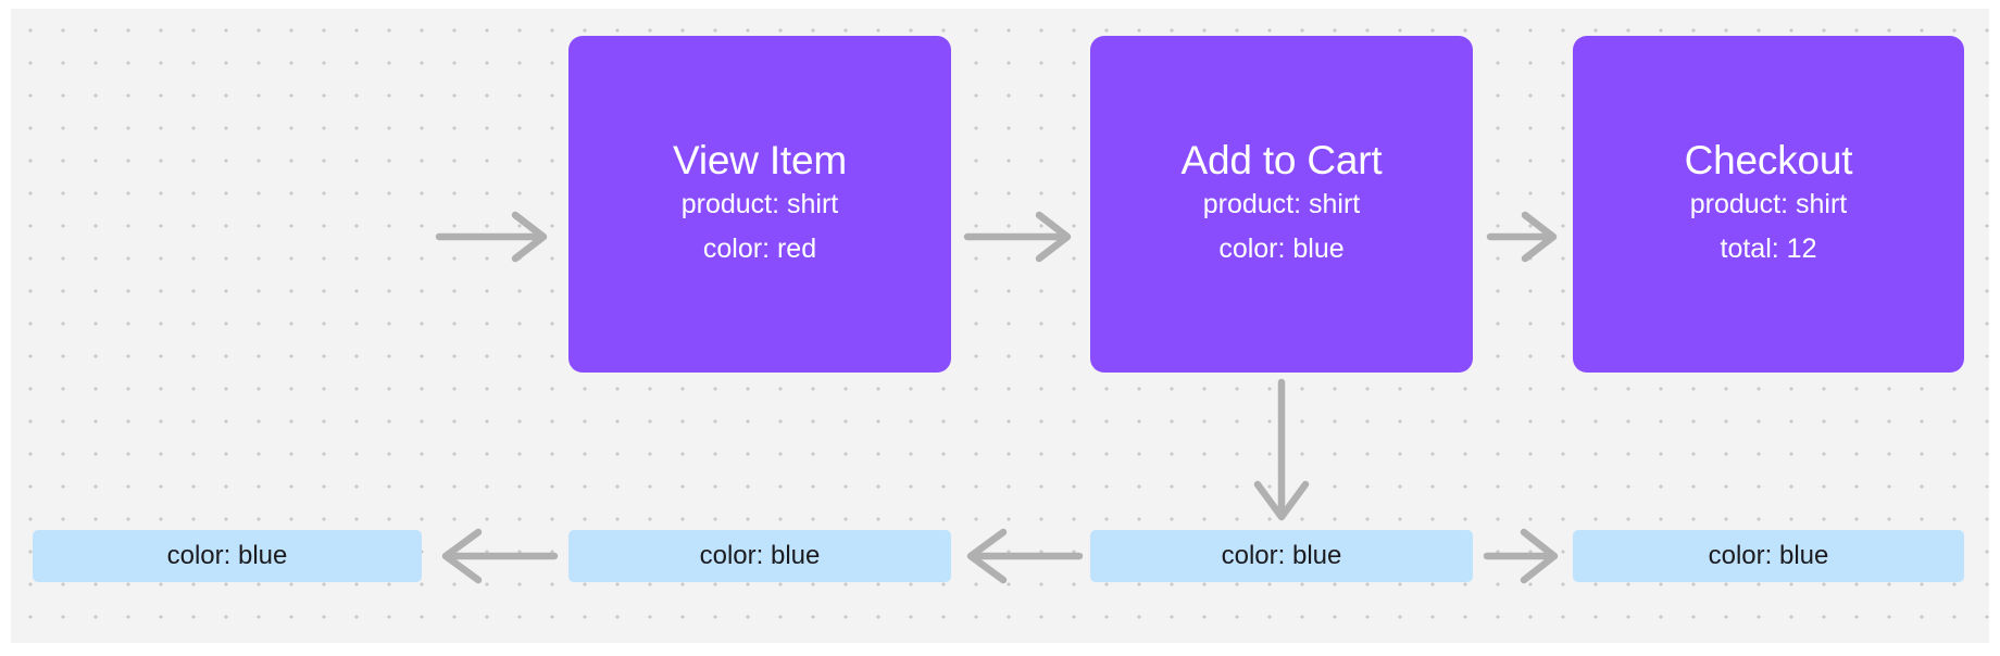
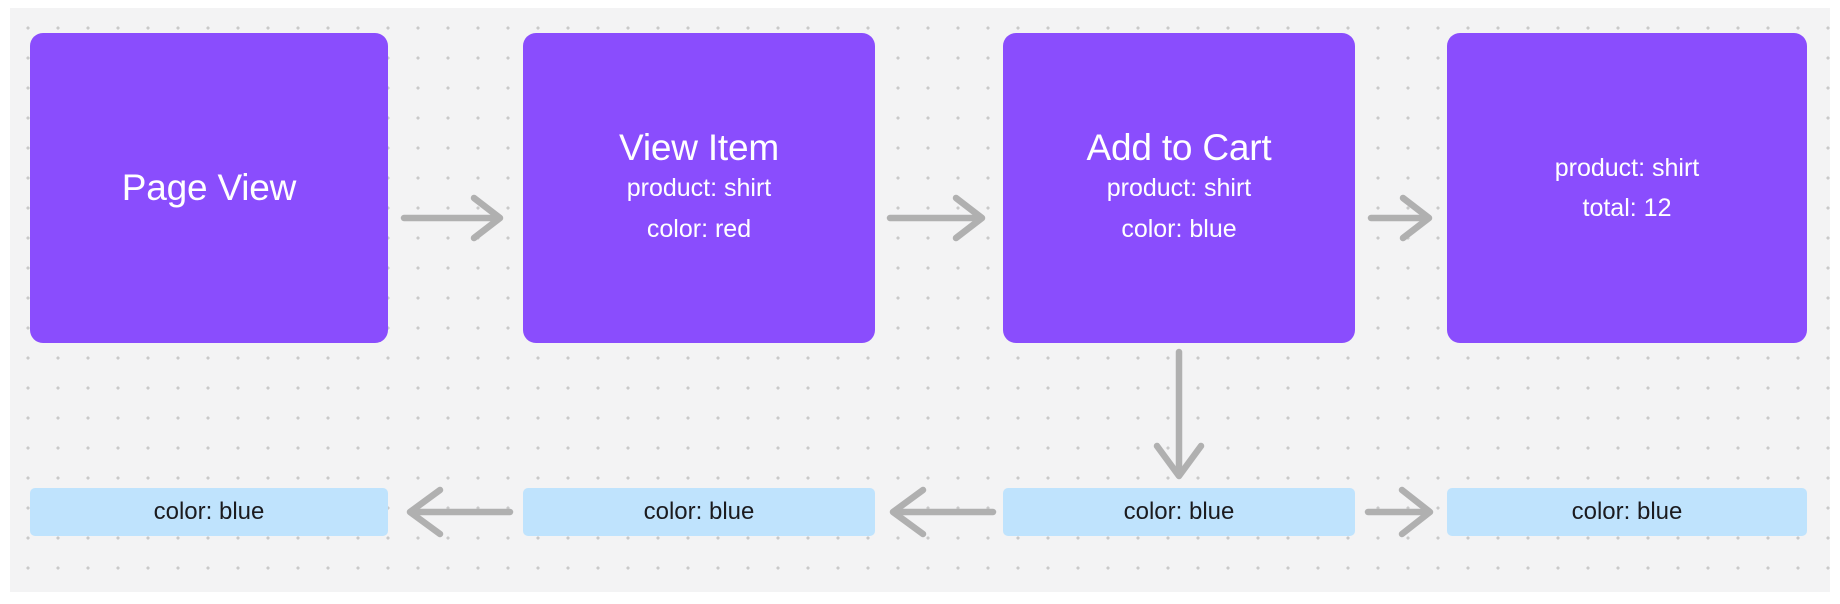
+ Page View
  View Item
  product: shirt
  color: red
  Add to Cart
  product: shirt
  color: blue
- Checkout
  product: shirt
  total: 12
  color: blue
  color: blue
  color: blue
  color: blue
